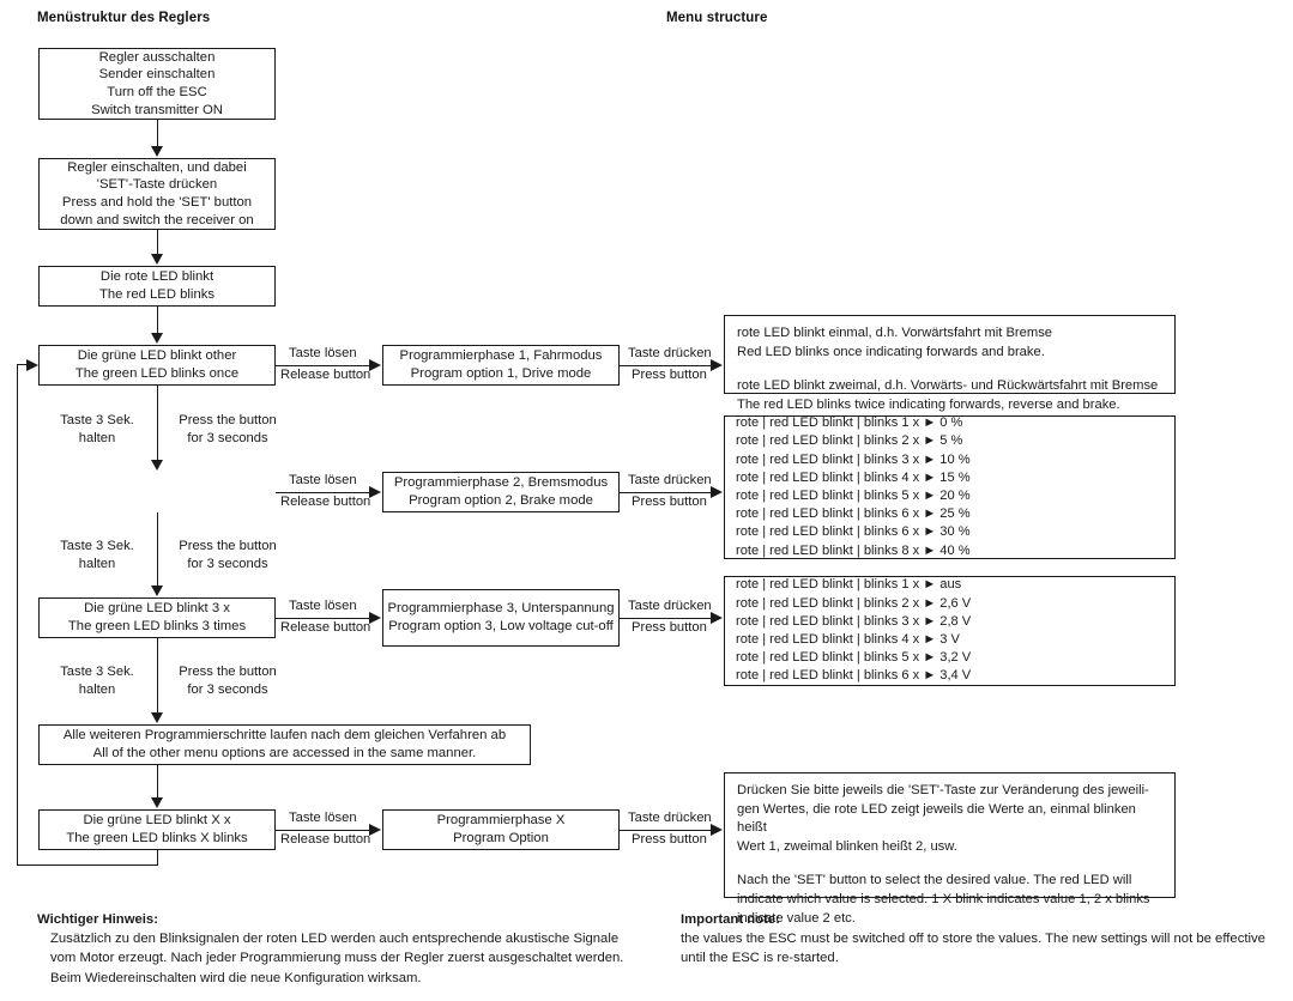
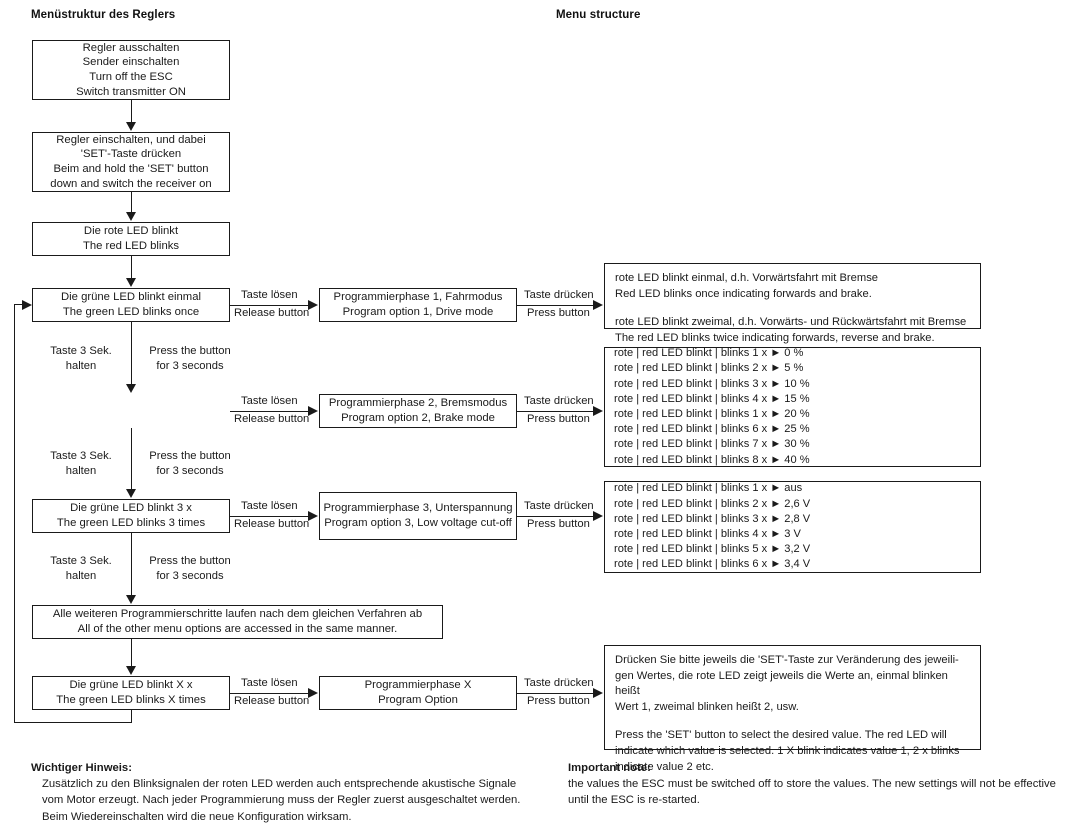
  Menüstruktur des Reglers
  Menu structure
  Regler ausschalten
  Sender einschalten
  Turn off the ESC
  Switch transmitter ON
  Regler einschalten, und dabei
  'SET'-Taste drücken
- Press and hold the 'SET' button
+ Beim and hold the 'SET' button
  down and switch the receiver on
  Die rote LED blinkt
  The red LED blinks
- Die grüne LED blinkt other
+ Die grüne LED blinkt einmal
  The green LED blinks once
  Die grüne LED blinkt 3 x
  The green LED blinks 3 times
  Alle weiteren Programmierschritte laufen nach dem gleichen Verfahren ab
  All of the other menu options are accessed in the same manner.
  Die grüne LED blinkt X x
- The green LED blinks X blinks
+ The green LED blinks X times
  Programmierphase 1, Fahrmodus
  Program option 1, Drive mode
  Programmierphase 2, Bremsmodus
  Program option 2, Brake mode
  Programmierphase 3, Unterspannung
  Program option 3, Low voltage cut-off
  Programmierphase X
  Program Option
  rote LED blinkt einmal, d.h. Vorwärtsfahrt mit Bremse
  Red LED blinks once indicating forwards and brake.
  rote LED blinkt zweimal, d.h. Vorwärts- und Rückwärtsfahrt mit Bremse
  The red LED blinks twice indicating forwards, reverse and brake.
  rote | red LED blinkt | blinks 1 x ► 0 %
  rote | red LED blinkt | blinks 2 x ► 5 %
  rote | red LED blinkt | blinks 3 x ► 10 %
  rote | red LED blinkt | blinks 4 x ► 15 %
- rote | red LED blinkt | blinks 5 x ► 20 %
+ rote | red LED blinkt | blinks 1 x ► 20 %
  rote | red LED blinkt | blinks 6 x ► 25 %
- rote | red LED blinkt | blinks 6 x ► 30 %
+ rote | red LED blinkt | blinks 7 x ► 30 %
  rote | red LED blinkt | blinks 8 x ► 40 %
  rote | red LED blinkt | blinks 1 x ► aus
  rote | red LED blinkt | blinks 2 x ► 2,6 V
  rote | red LED blinkt | blinks 3 x ► 2,8 V
  rote | red LED blinkt | blinks 4 x ► 3 V
  rote | red LED blinkt | blinks 5 x ► 3,2 V
  rote | red LED blinkt | blinks 6 x ► 3,4 V
  Drücken Sie bitte jeweils die 'SET'-Taste zur Veränderung des jeweili-
  gen Wertes, die rote LED zeigt jeweils die Werte an, einmal blinken heißt
  Wert 1, zweimal blinken heißt 2, usw.
- Nach the 'SET' button to select the desired value. The red LED will
+ Press the 'SET' button to select the desired value. The red LED will
  indicate which value is selected. 1 X blink indicates value 1, 2 x blinks
  indicate value 2 etc.
  Taste 3 Sek.
  halten
  Press the button
  for 3 seconds
  Taste 3 Sek.
  halten
  Press the button
  for 3 seconds
  Taste 3 Sek.
  halten
  Press the button
  for 3 seconds
  Taste lösen
  Release button
  Taste lösen
  Release button
  Taste lösen
  Release button
  Taste lösen
  Release button
  Taste drücken
  Press button
  Taste drücken
  Press button
  Taste drücken
  Press button
  Taste drücken
  Press button
  Wichtiger Hinweis:
  Zusätzlich zu den Blinksignalen der roten LED werden auch entsprechende akustische Signale
  vom Motor erzeugt. Nach jeder Programmierung muss der Regler zuerst ausgeschaltet werden.
  Beim Wiedereinschalten wird die neue Konfiguration wirksam.
  Important note:
  the values the ESC must be switched off to store the values. The new settings will not be effective
  until the ESC is re-started.
